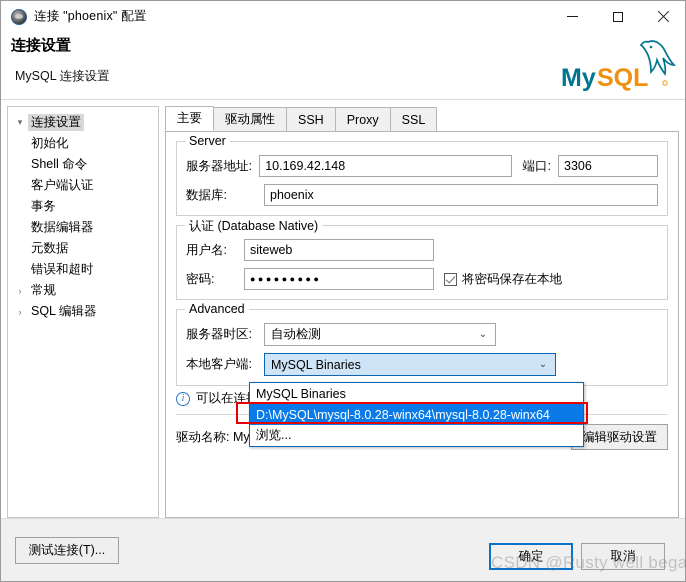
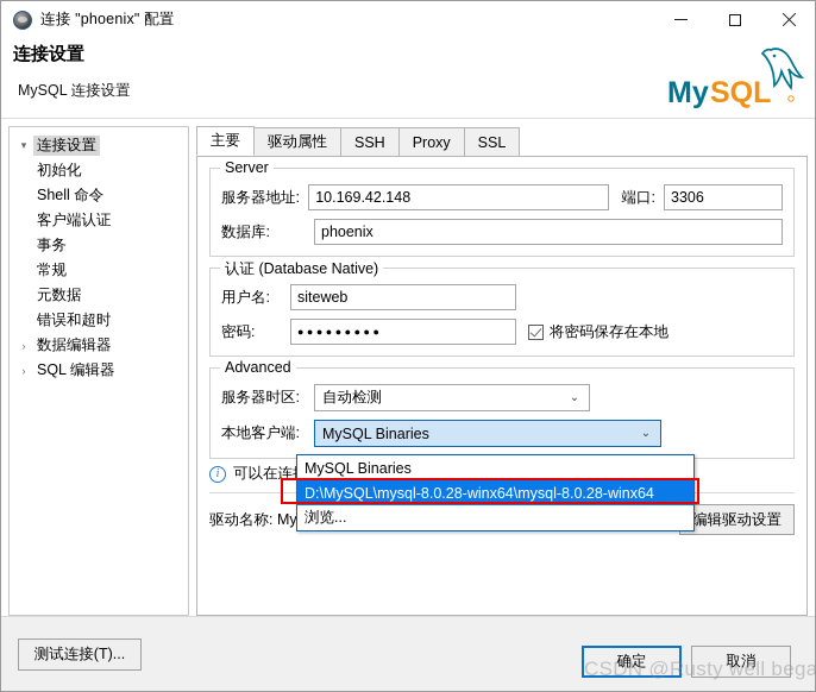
  连接 "phoenix" 配置
  连接设置
  MySQL 连接设置
  My
  SQL
  ▾
  连接设置
  初始化
  Shell 命令
  客户端认证
  事务
- 数据编辑器
+ 常规
  元数据
  错误和超时
  ›
- 常规
+ 数据编辑器
  ›
  SQL 编辑器
  主要
  驱动属性
  SSH
  Proxy
  SSL
  Server
  服务器地址:
  10.169.42.148
  端口:
  3306
  数据库:
  phoenix
  认证 (Database Native)
  用户名:
  siteweb
  密码:
  ●●●●●●●●●
  将密码保存在本地
  Advanced
  服务器时区:
  自动检测
  ⌄
  本地客户端:
  MySQL Binaries
  ⌄
  i
  可以在连
  驱动名称: My
  编辑驱动设置
  MySQL Binaries
  D:\MySQL\mysql-8.0.28-winx64\mysql-8.0.28-winx64
  浏览...
  测试连接(T)...
  确定
  取消
  CSDN @Rusty well bega
